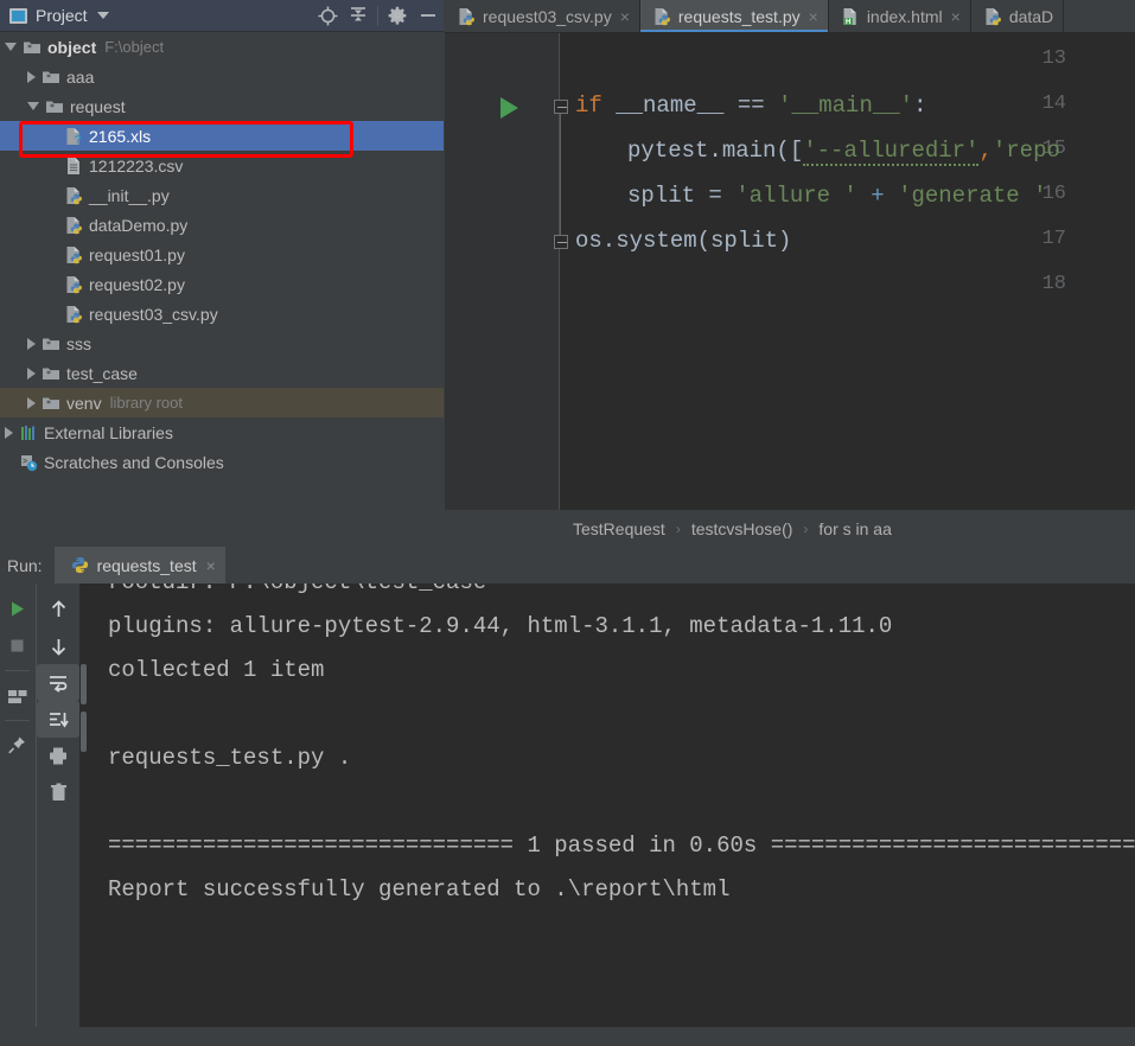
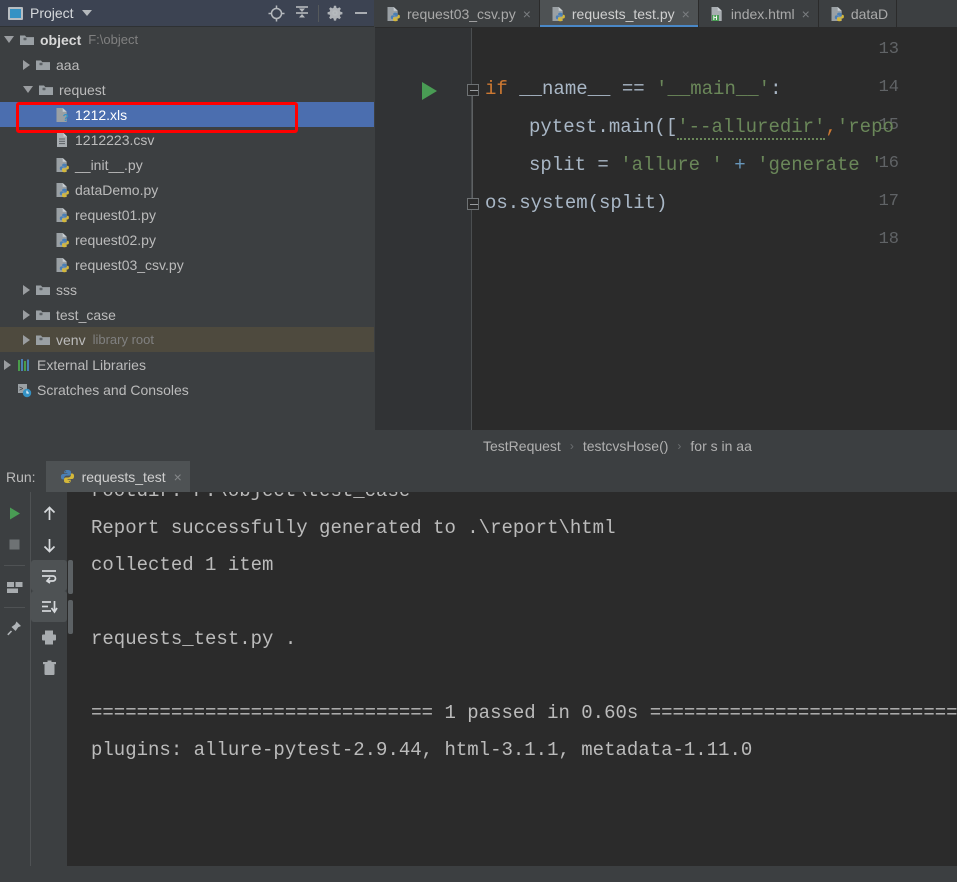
  Project
  object
  F:\object
  aaa
  request
  ?
- 2165.xls
+ 1212.xls
  1212223.csv
  __init__.py
  dataDemo.py
  request01.py
  request02.py
  request03_csv.py
  sss
  test_case
  venv
  library root
  External Libraries
  Scratches and Consoles
  request03_csv.py
  ×
  requests_test.py
  ×
  index.html
  ×
  dataD
  13
  14
  if __name__ == '__main__':
  15
  pytest.main(['--alluredir','repo
  16
  split = 'allure ' + 'generate '
  17
  os.system(split)
  18
  TestRequest
  ›
  testcvsHose()
  ›
  for s in aa
  Run:
  requests_test
  ×
- plugins: allure-pytest-2.9.44, html-3.1.1, metadata-1.11.0
+ Report successfully generated to .\report\html
  collected 1 item
  requests_test.py .
  ============================== 1 passed in 0.60s ===========================
- Report successfully generated to .\report\html
+ plugins: allure-pytest-2.9.44, html-3.1.1, metadata-1.11.0
